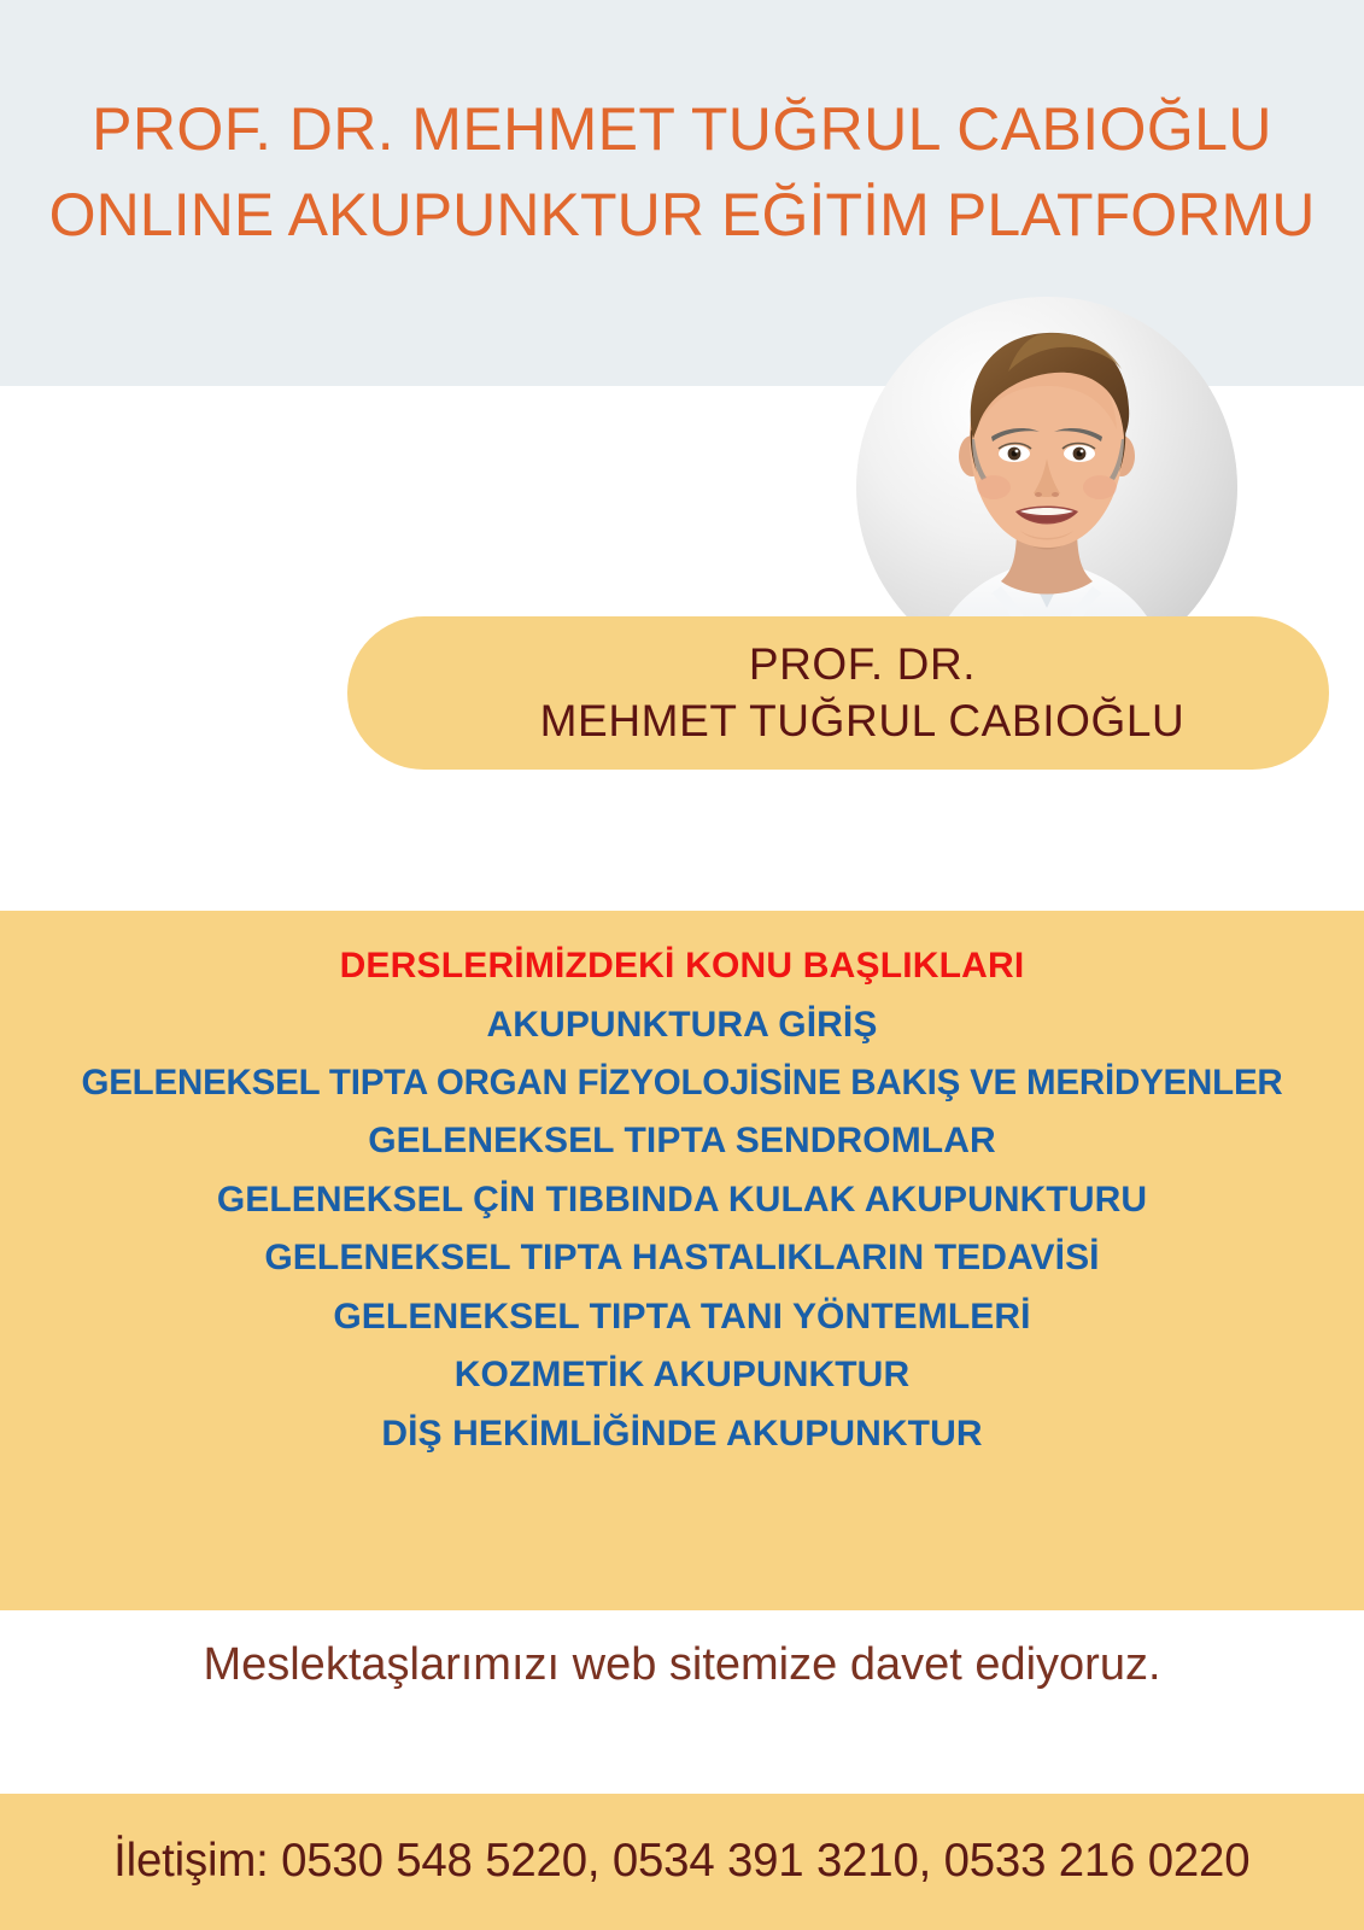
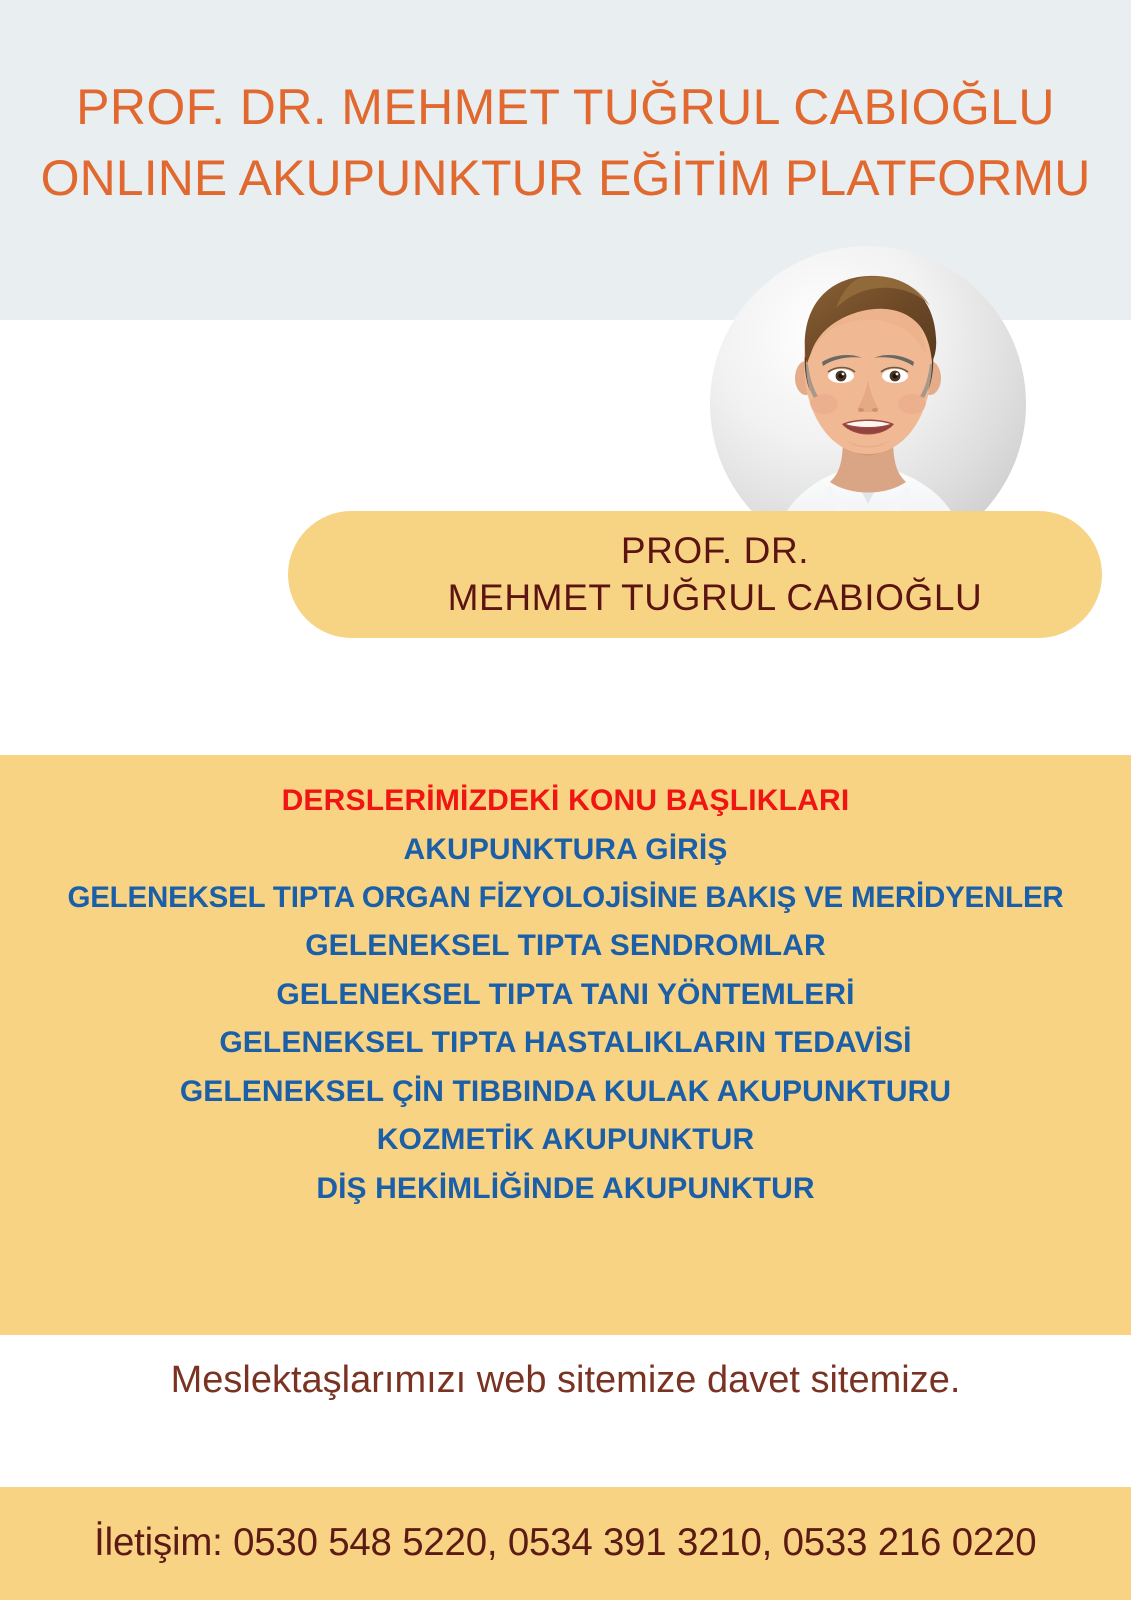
  PROF. DR. MEHMET TUĞRUL CABIOĞLU
  ONLINE AKUPUNKTUR EĞİTİM PLATFORMU
  PROF. DR.
  MEHMET TUĞRUL CABIOĞLU
  DERSLERİMİZDEKİ KONU BAŞLIKLARI
  AKUPUNKTURA GİRİŞ
  GELENEKSEL TIPTA ORGAN FİZYOLOJİSİNE BAKIŞ VE MERİDYENLER
  GELENEKSEL TIPTA SENDROMLAR
- GELENEKSEL ÇİN TIBBINDA KULAK AKUPUNKTURU
+ GELENEKSEL TIPTA TANI YÖNTEMLERİ
  GELENEKSEL TIPTA HASTALIKLARIN TEDAVİSİ
- GELENEKSEL TIPTA TANI YÖNTEMLERİ
+ GELENEKSEL ÇİN TIBBINDA KULAK AKUPUNKTURU
  KOZMETİK AKUPUNKTUR
  DİŞ HEKİMLİĞİNDE AKUPUNKTUR
- Meslektaşlarımızı web sitemize davet ediyoruz.
+ Meslektaşlarımızı web sitemize davet sitemize.
  İletişim: 0530 548 5220, 0534 391 3210, 0533 216 0220
